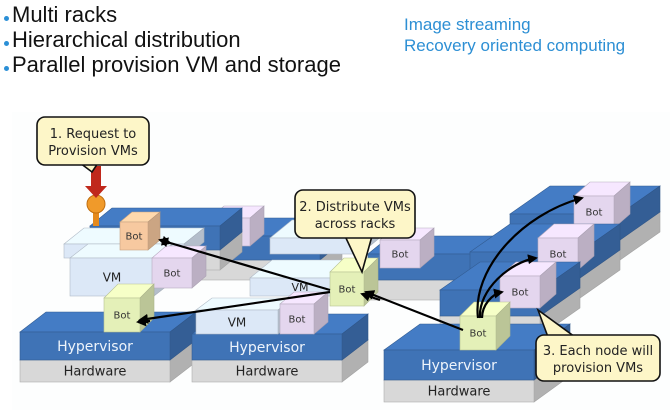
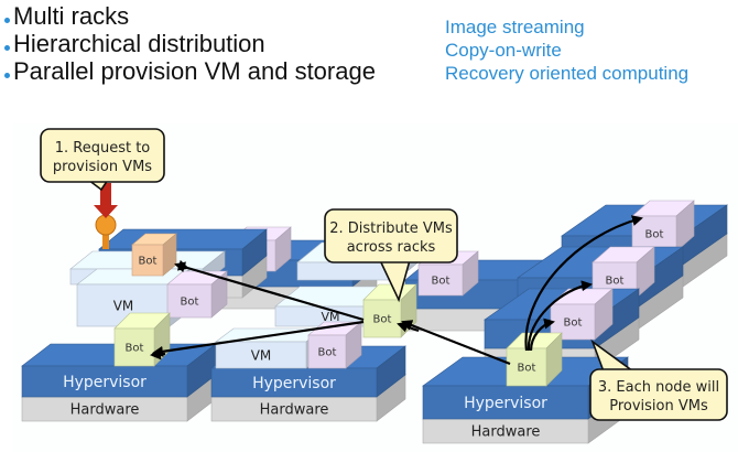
  Multi racks
  Hierarchical distribution
  Parallel provision VM and storage
  Image streaming
+ Copy-on-write
  Recovery oriented computing
  VM
  Bot
  Bot
  Hardware
  Hypervisor
  Bot
  Bot
  VM
  Bot
  Hardware
  Hypervisor
  VM
  Bot
  Bot
  Bot
  Bot
  Hardware
  Hypervisor
  Bot
  1. Request to
- Provision VMs
+ provision VMs
  2. Distribute VMs
  across racks
  3. Each node will
- provision VMs
+ Provision VMs
